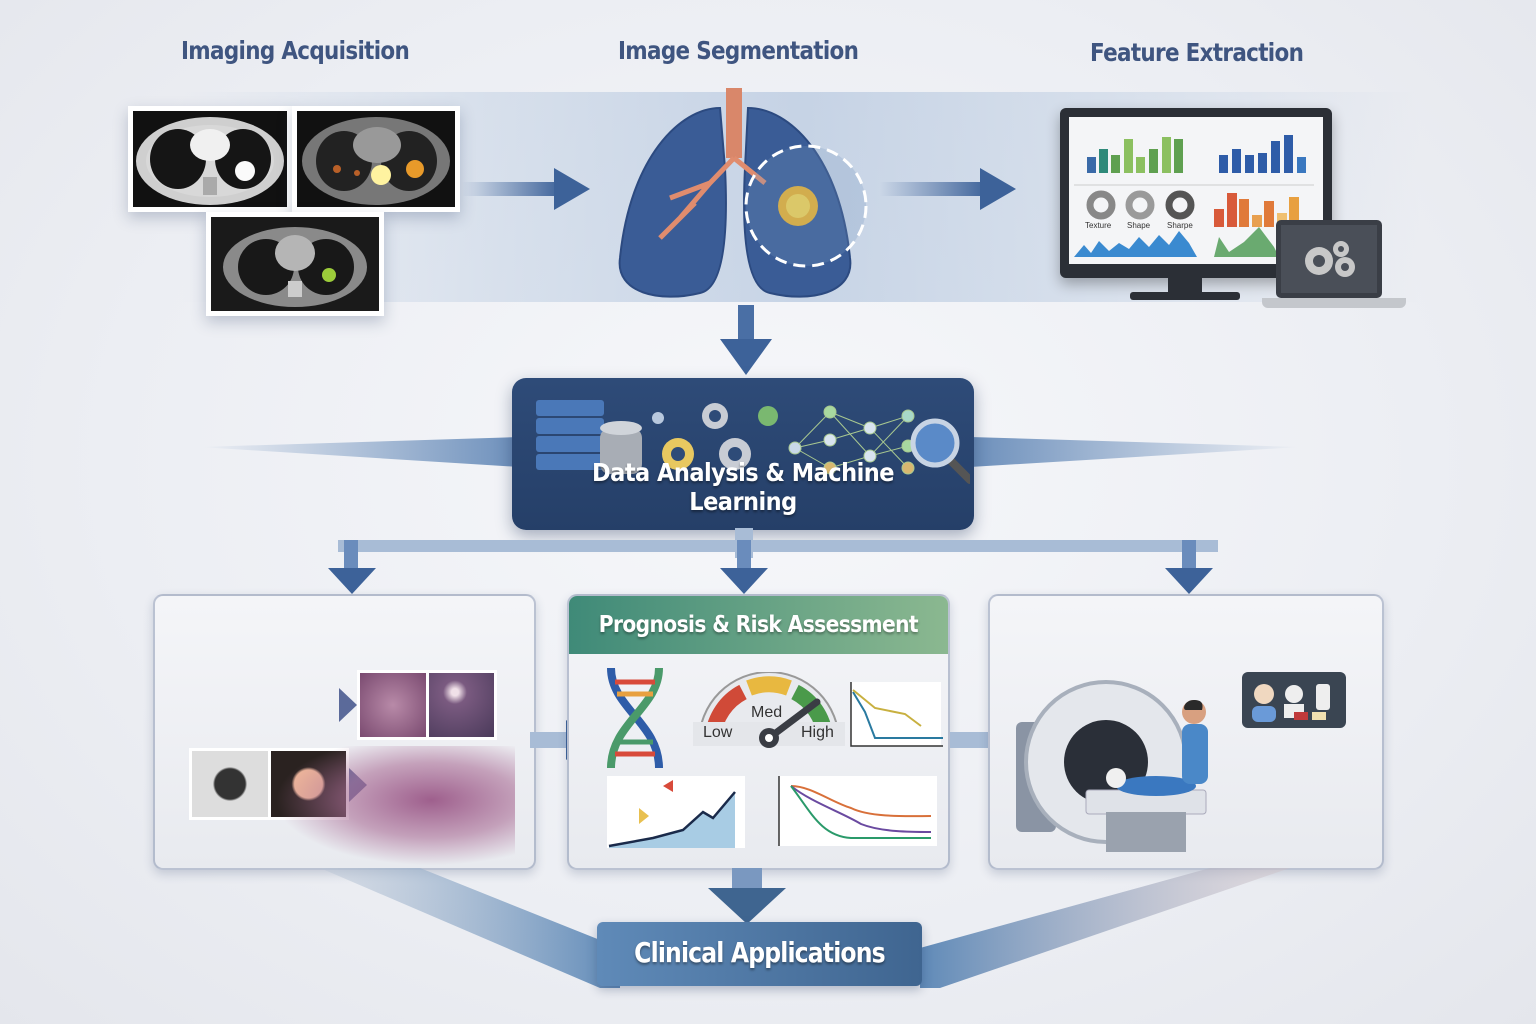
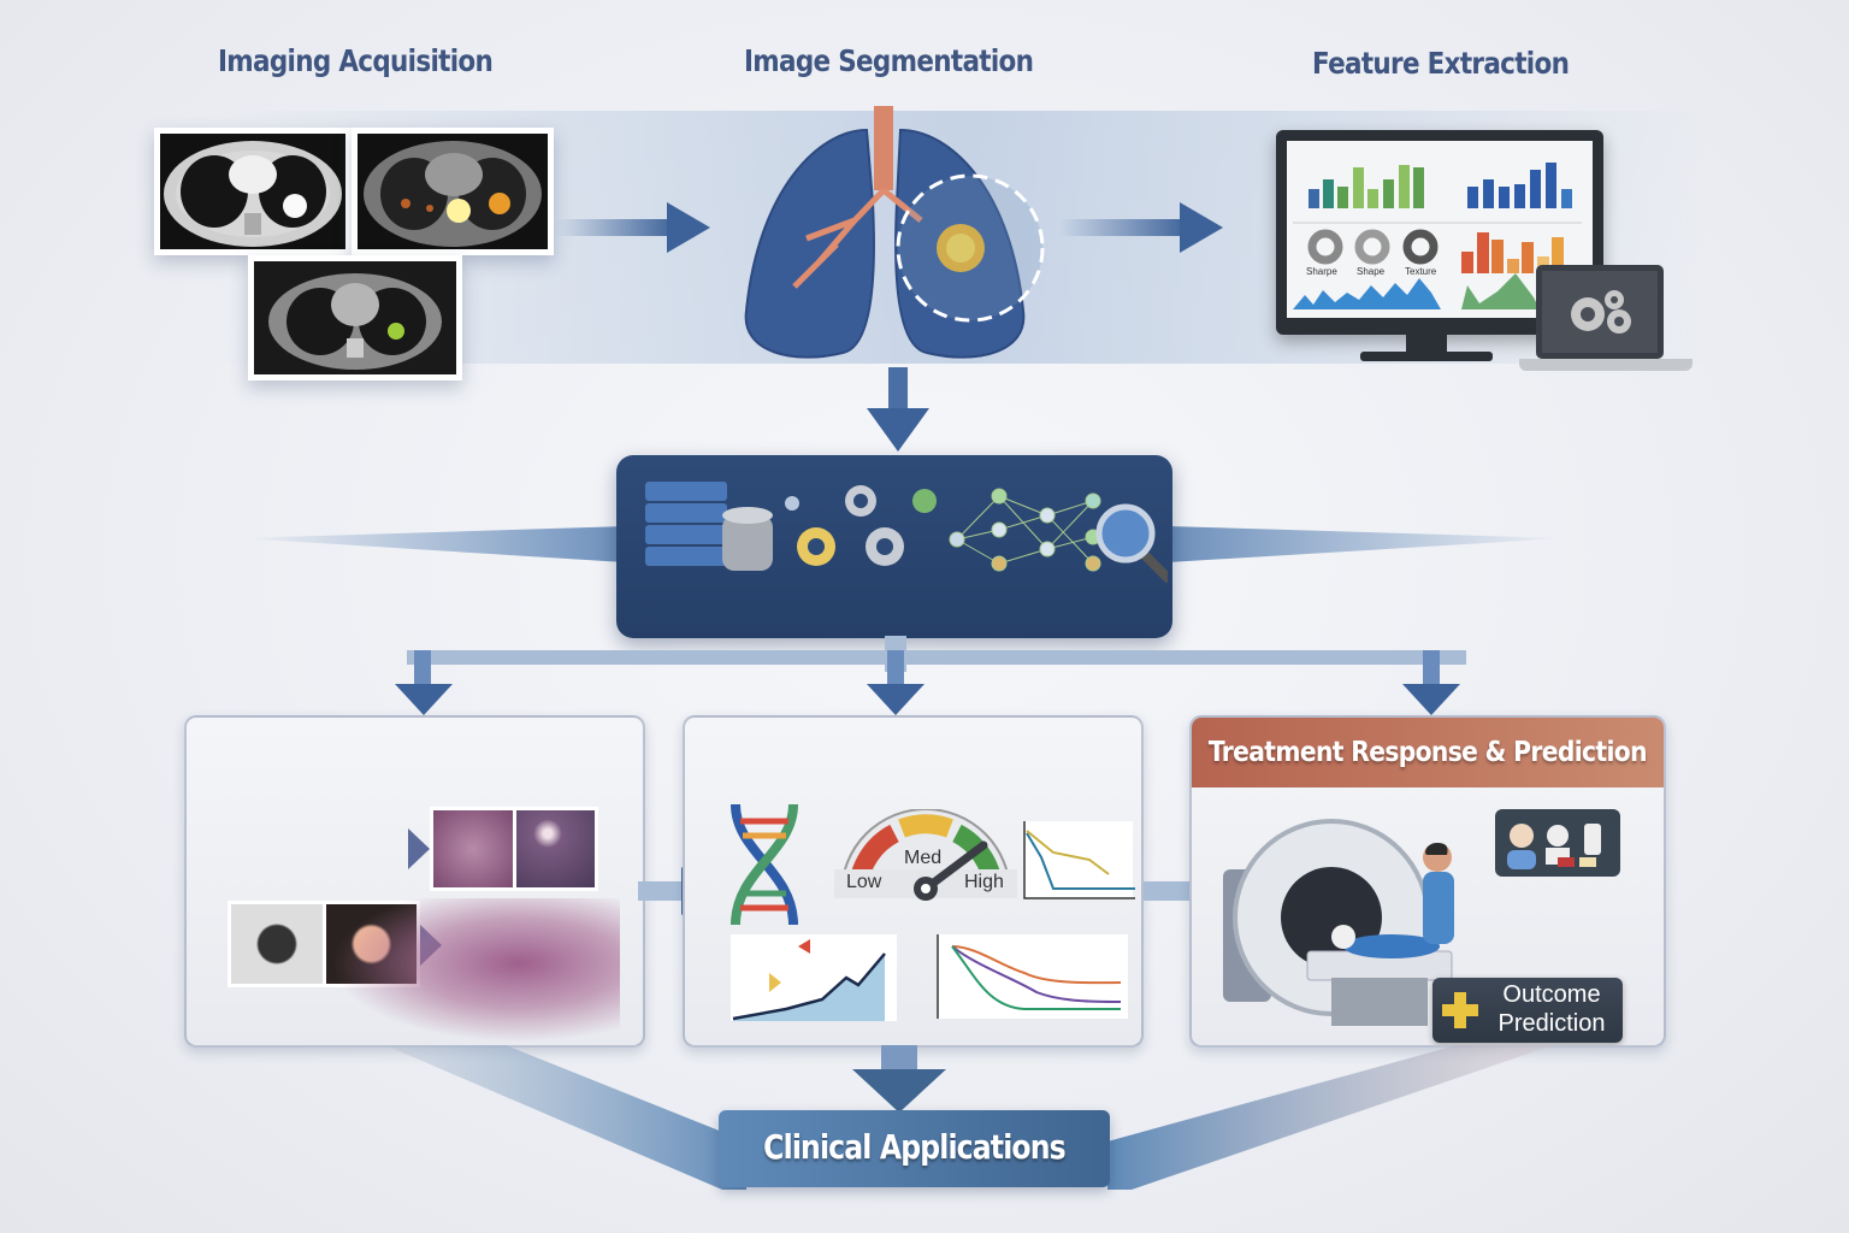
  Imaging Acquisition
  Image Segmentation
  Feature Extraction
- Texture
+ Sharpe
  Shape
- Sharpe
+ Texture
- Data Analysis & Machine Learning
- Prognosis & Risk Assessment
  Low
  Med
  High
+ Treatment Response & Prediction
+ Outcome
+ Prediction
  Clinical Applications
